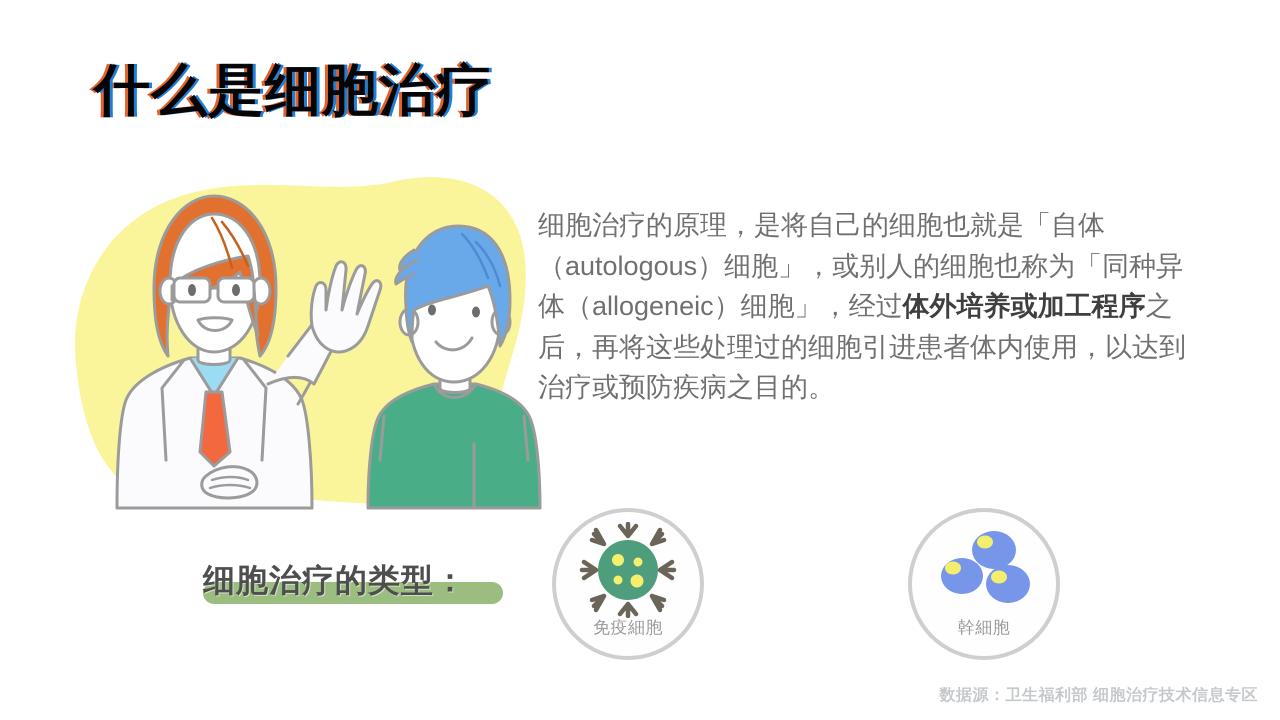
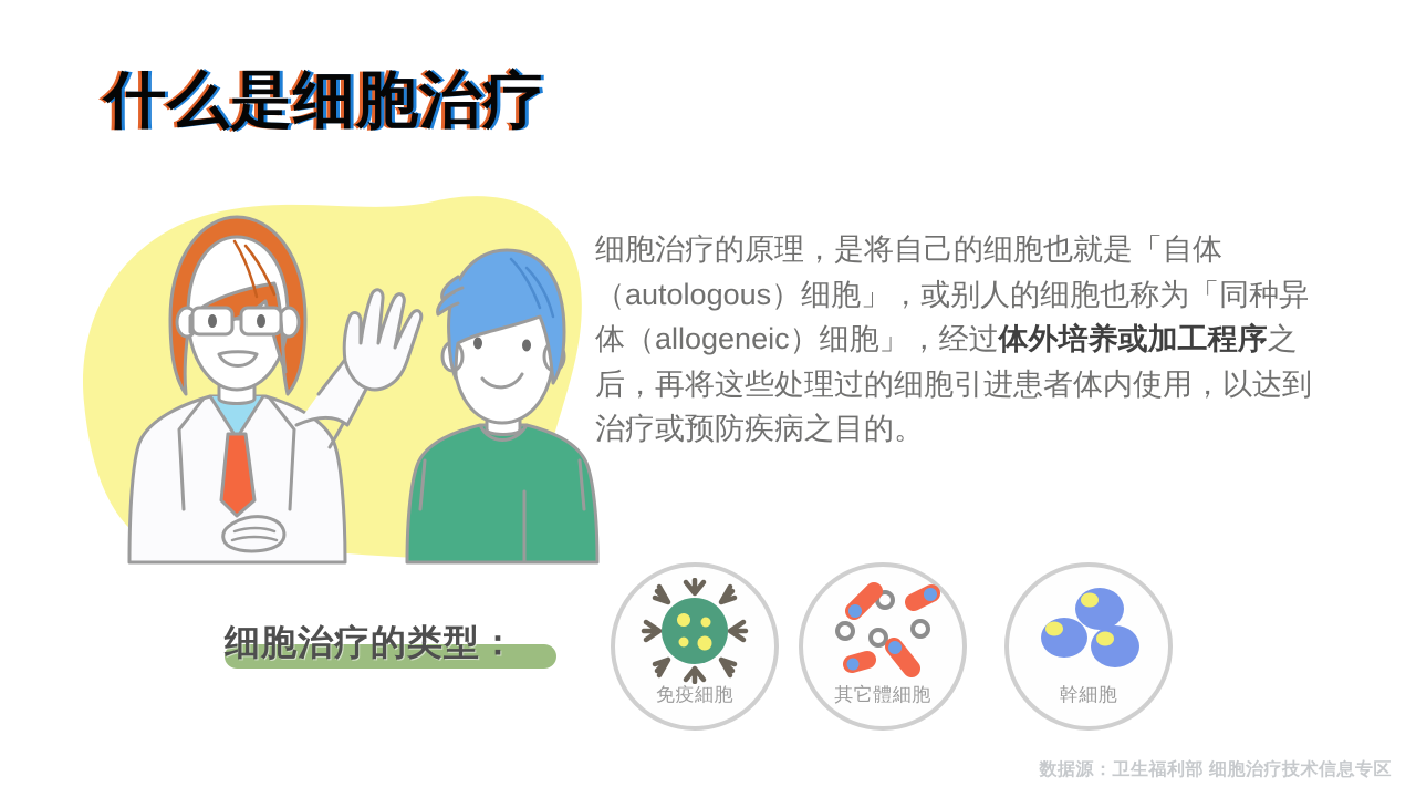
  什么是细胞治疗
  细胞治疗的原理，是将自己的细胞也就是「自体（autologous）细胞」，或别人的细胞也称为「同种异体（allogeneic）细胞」，经过体外培养或加工程序之后，再将这些处理过的细胞引进患者体内使用，以达到治疗或预防疾病之目的。
  细胞治疗的类型：
  免疫細胞
+ 其它體細胞
  幹細胞
  数据源：卫生福利部 细胞治疗技术信息专区
